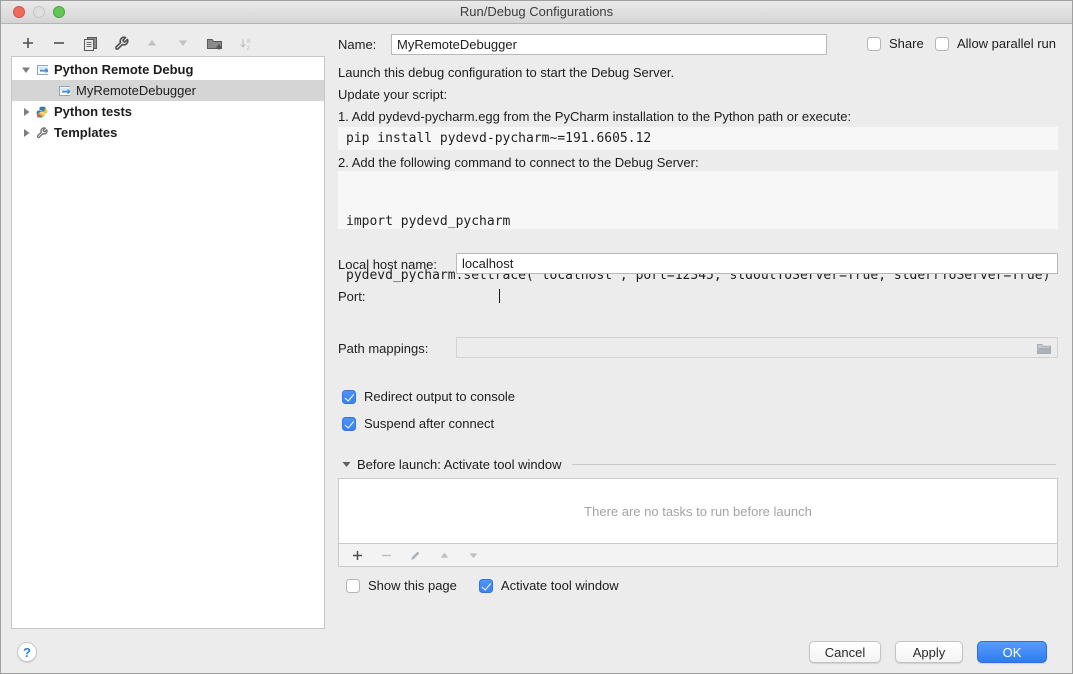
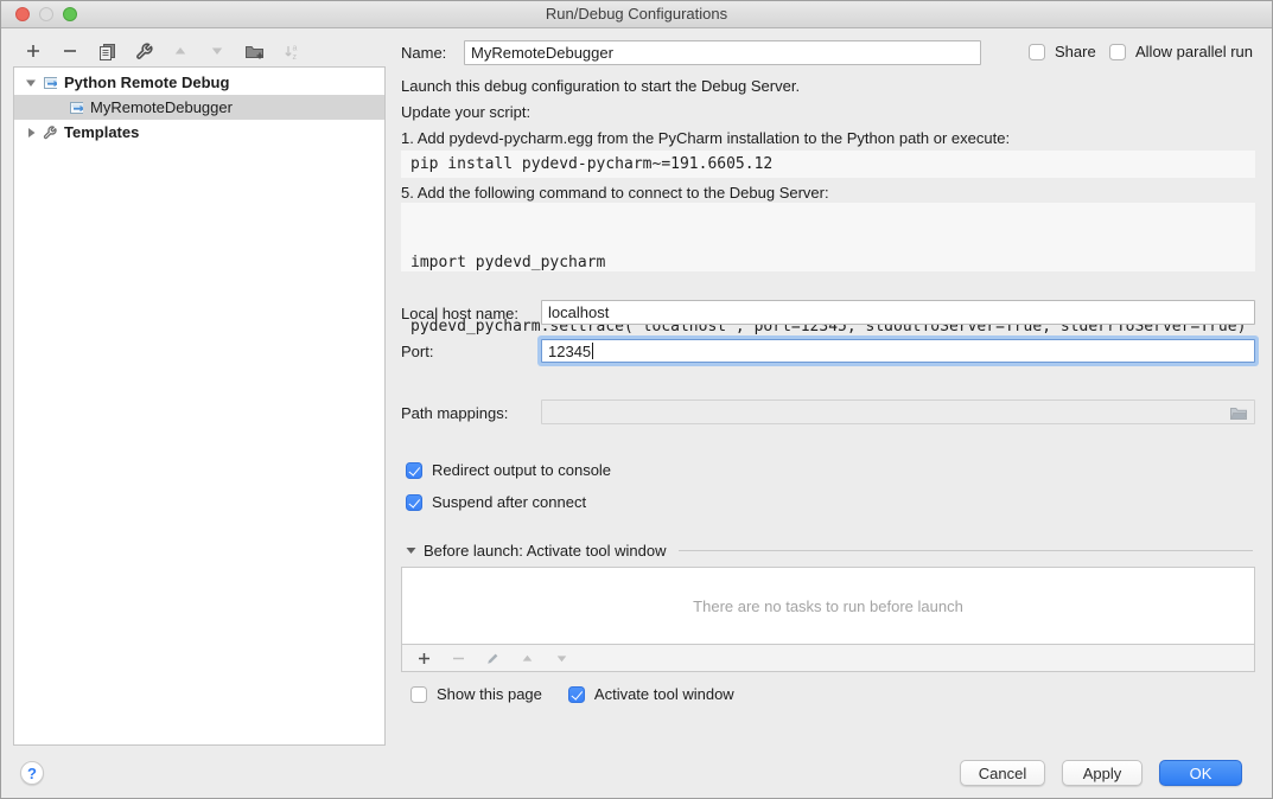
  Run/Debug Configurations
  Python Remote Debug
  MyRemoteDebugger
- Python tests
  Templates
  Name:
  MyRemoteDebugger
  Share
  Allow parallel run
  Launch this debug configuration to start the Debug Server.
  Update your script:
  1. Add pydevd-pycharm.egg from the PyCharm installation to the Python path or execute:
  pip install pydevd-pycharm~=191.6605.12
- 2. Add the following command to connect to the Debug Server:
+ 5. Add the following command to connect to the Debug Server:
  import pydevd_pycharm
  pydevd_pycharm.settrace('localhost', port=12345, stdoutToServer=True, stderrToServer=True)
  Local host name:
  localhost
  Port:
+ 12345
  Path mappings:
  Redirect output to console
  Suspend after connect
  Before launch: Activate tool window
  There are no tasks to run before launch
  Show this page
  Activate tool window
  ?
  Cancel
  Apply
  OK
